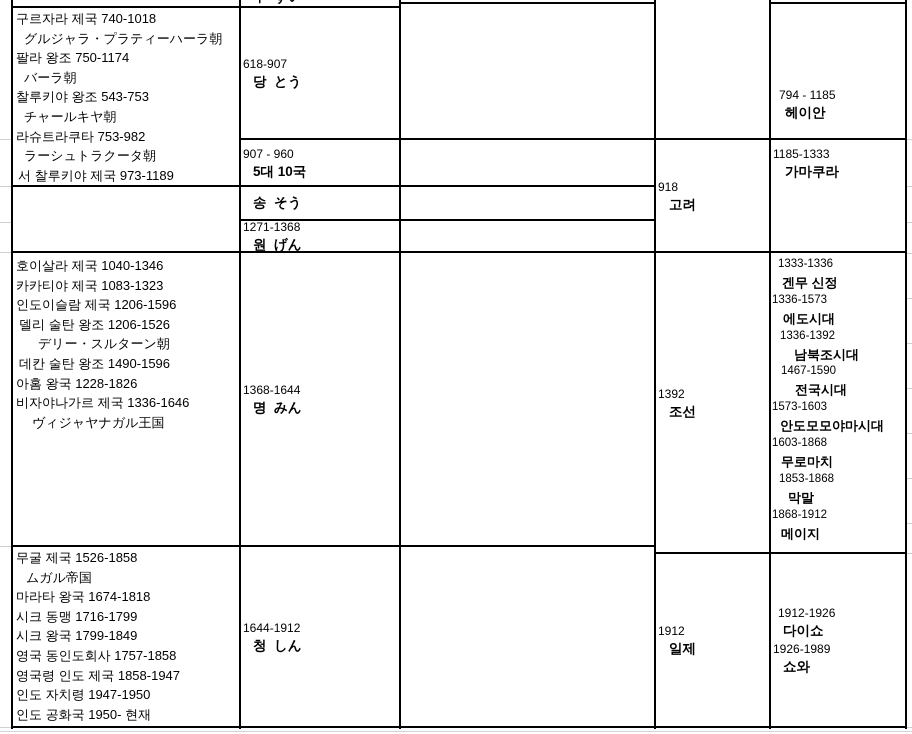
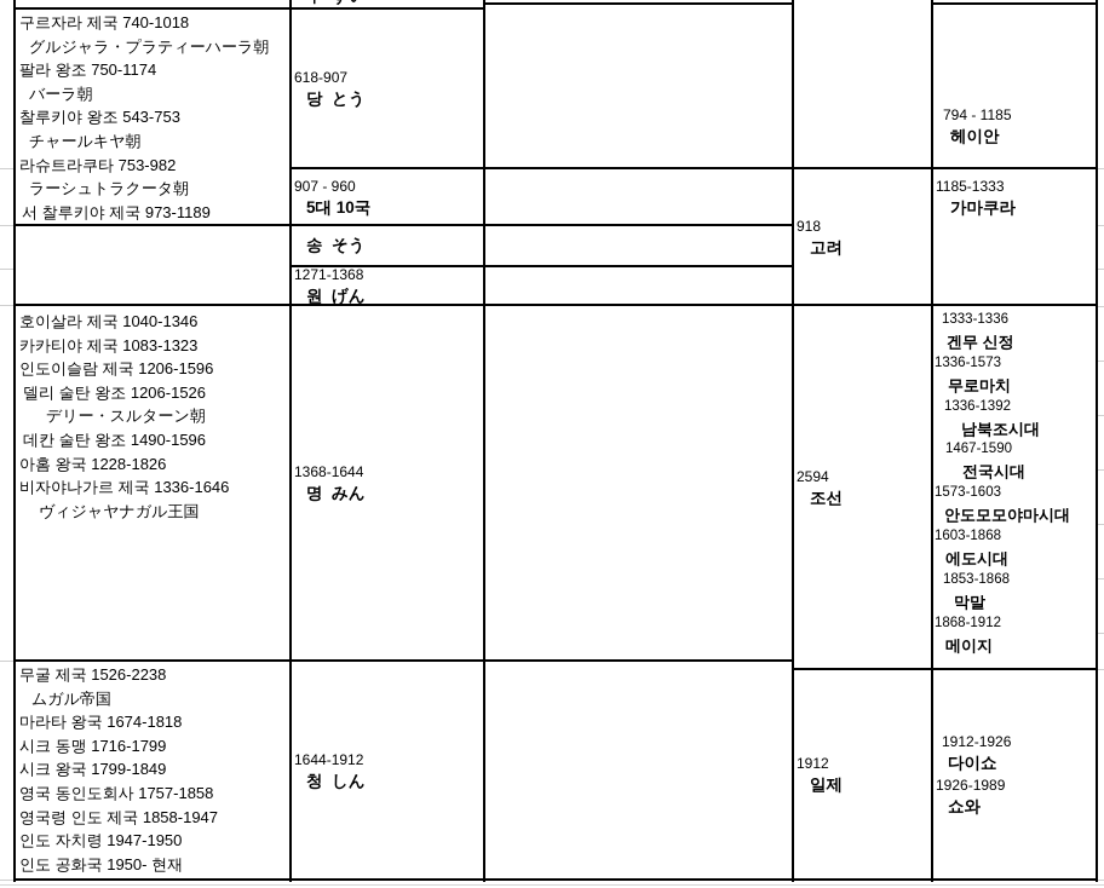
  구르자라 제국 740-1018
  グルジャラ・プラティーハーラ朝
  팔라 왕조 750-1174
  バーラ朝
  찰루키야 왕조 543-753
  チャールキヤ朝
  라슈트라쿠타 753-982
  ラーシュトラクータ朝
  서 찰루키야 제국 973-1189
  호이살라 제국 1040-1346
  카카티야 제국 1083-1323
  인도이슬람 제국 1206-1596
  델리 술탄 왕조 1206-1526
  デリー・スルターン朝
  데칸 술탄 왕조 1490-1596
  아홈 왕국 1228-1826
  비자야나가르 제국 1336-1646
  ヴィジャヤナガル王国
- 무굴 제국 1526-1858
+ 무굴 제국 1526-2238
  ムガル帝国
  마라타 왕국 1674-1818
  시크 동맹 1716-1799
  시크 왕국 1799-1849
  영국 동인도회사 1757-1858
  영국령 인도 제국 1858-1947
  인도 자치령 1947-1950
  인도 공화국 1950- 현재
  618-907
  당 とう
  907 - 960
  5대 10국
  송 そう
  1271-1368
  원 げん
  1368-1644
  명 みん
  1644-1912
  청 しん
  918
  고려
- 1392
+ 2594
  조선
  1912
  일제
  794 - 1185
  헤이안
  1185-1333
  가마쿠라
  1333-1336
  겐무 신정
  1336-1573
- 에도시대
+ 무로마치
  1336-1392
  남북조시대
  1467-1590
  전국시대
  1573-1603
  안도모모야마시대
  1603-1868
- 무로마치
+ 에도시대
  1853-1868
  막말
  1868-1912
  메이지
  1912-1926
  다이쇼
  1926-1989
  쇼와
